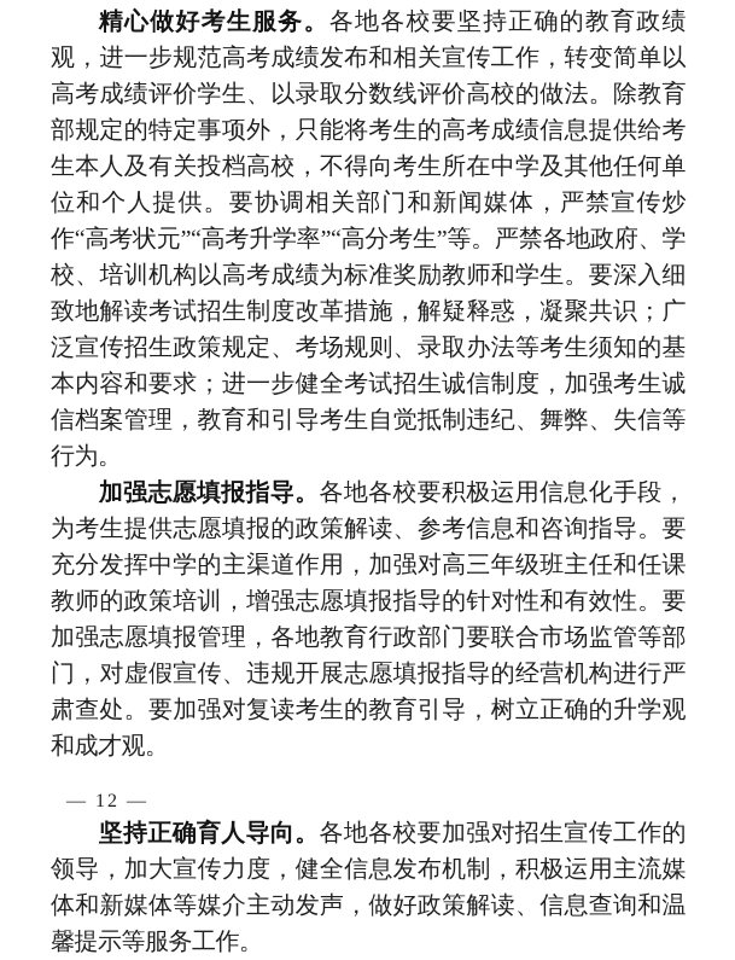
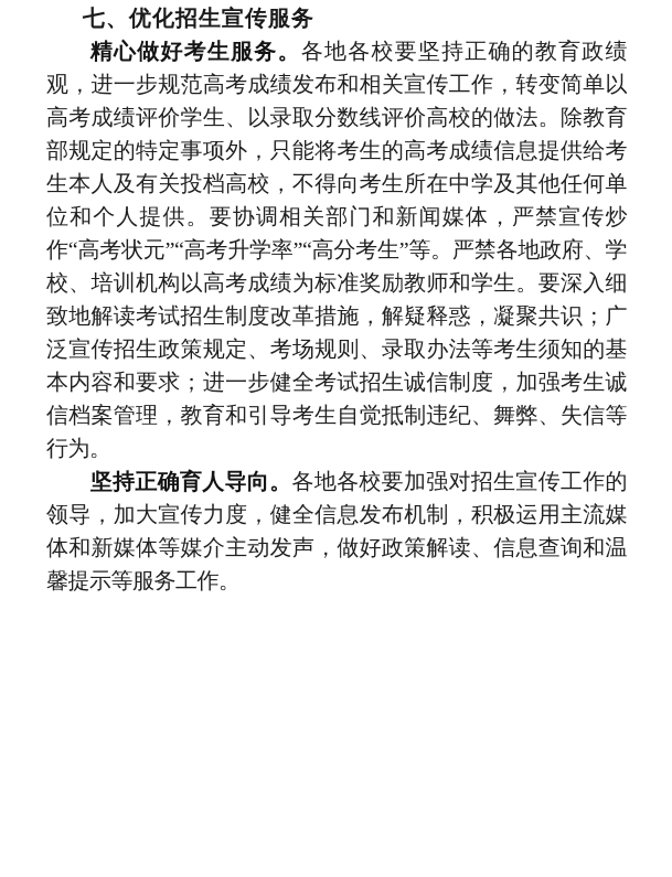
+ 七、优化招生宣传服务
  精心做好考生服务。各地各校要坚持正确的教育政绩观，进一步规范高考成绩发布和相关宣传工作，转变简单以高考成绩评价学生、以录取分数线评价高校的做法。除教育部规定的特定事项外，只能将考生的高考成绩信息提供给考生本人及有关投档高校，不得向考生所在中学及其他任何单位和个人提供。要协调相关部门和新闻媒体，严禁宣传炒作“高考状元”“高考升学率”“高分考生”等。严禁各地政府、学校、培训机构以高考成绩为标准奖励教师和学生。要深入细致地解读考试招生制度改革措施，解疑释惑，凝聚共识；广泛宣传招生政策规定、考场规则、录取办法等考生须知的基本内容和要求；进一步健全考试招生诚信制度，加强考生诚信档案管理，教育和引导考生自觉抵制违纪、舞弊、失信等行为。
- 加强志愿填报指导。各地各校要积极运用信息化手段，为考生提供志愿填报的政策解读、参考信息和咨询指导。要充分发挥中学的主渠道作用，加强对高三年级班主任和任课教师的政策培训，增强志愿填报指导的针对性和有效性。要加强志愿填报管理，各地教育行政部门要联合市场监管等部门，对虚假宣传、违规开展志愿填报指导的经营机构进行严肃查处。要加强对复读考生的教育引导，树立正确的升学观和成才观。
- — 12 —
  坚持正确育人导向。各地各校要加强对招生宣传工作的领导，加大宣传力度，健全信息发布机制，积极运用主流媒体和新媒体等媒介主动发声，做好政策解读、信息查询和温馨提示等服务工作。
